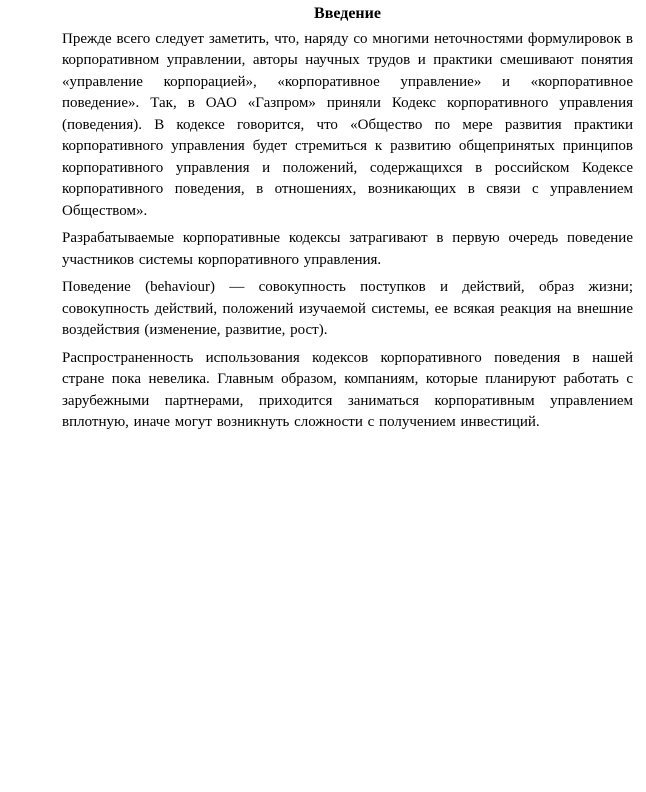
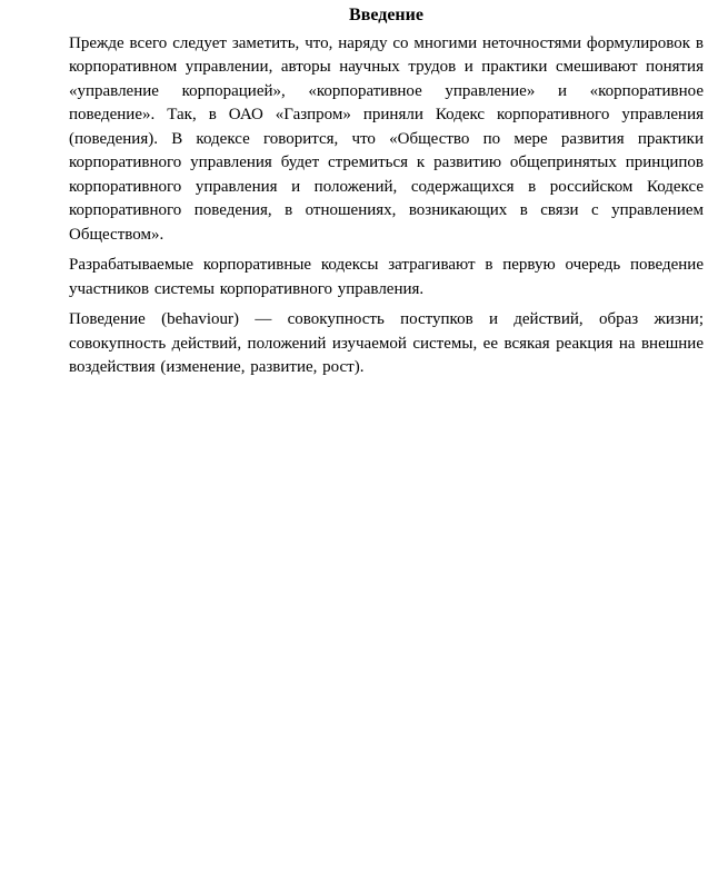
  Введение
  Прежде всего следует заметить, что, наряду со многими неточностями формулировок в корпоративном управлении, авторы научных трудов и практики смешивают понятия «управление корпорацией», «корпоративное управление» и «корпоративное поведение». Так, в ОАО «Газпром» приняли Кодекс корпоративного управления (поведения). В кодексе говорится, что «Общество по мере развития практики корпоративного управления будет стремиться к развитию общепринятых принципов корпоративного управления и положений, содержащихся в российском Кодексе корпоративного поведения, в отношениях, возникающих в связи с управлением Обществом».
  Разрабатываемые корпоративные кодексы затрагивают в первую очередь поведение участников системы корпоративного управления.
  Поведение (behaviour) — совокупность поступков и действий, образ жизни; совокупность действий, положений изучаемой системы, ее всякая реакция на внешние воздействия (изменение, развитие, рост).
- Распространенность использования кодексов корпоративного поведения в нашей стране пока невелика. Главным образом, компаниям, которые планируют работать с зарубежными партнерами, приходится заниматься корпоративным управлением вплотную, иначе могут возникнуть сложности с получением инвестиций.
